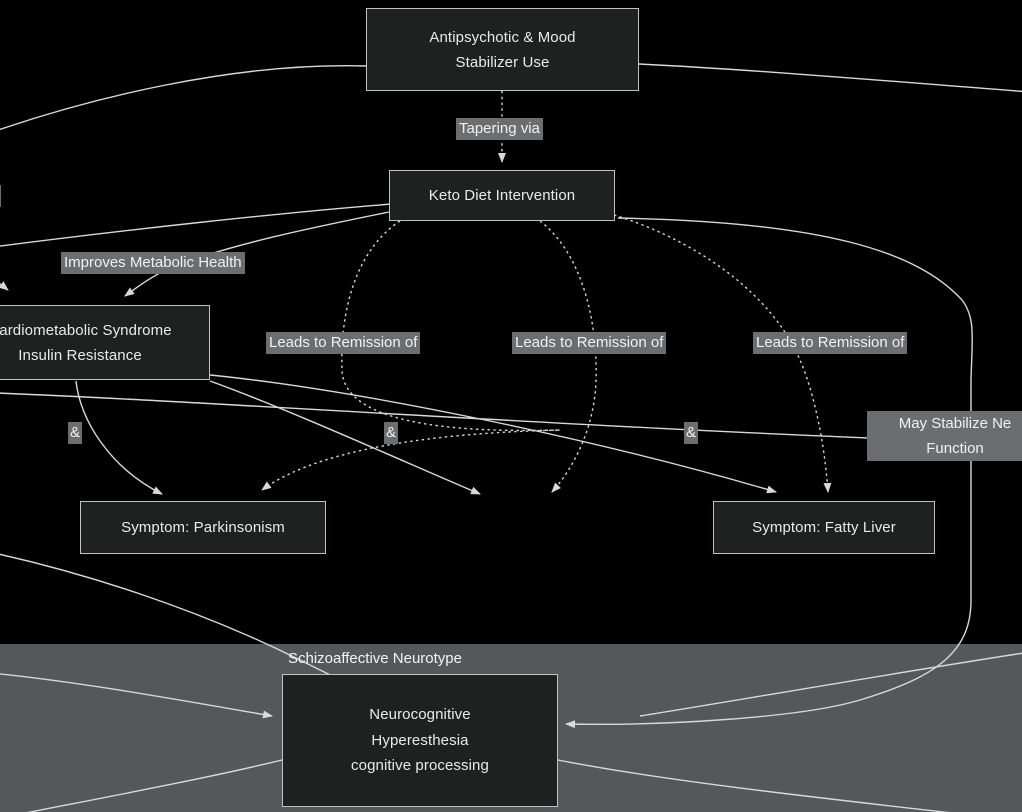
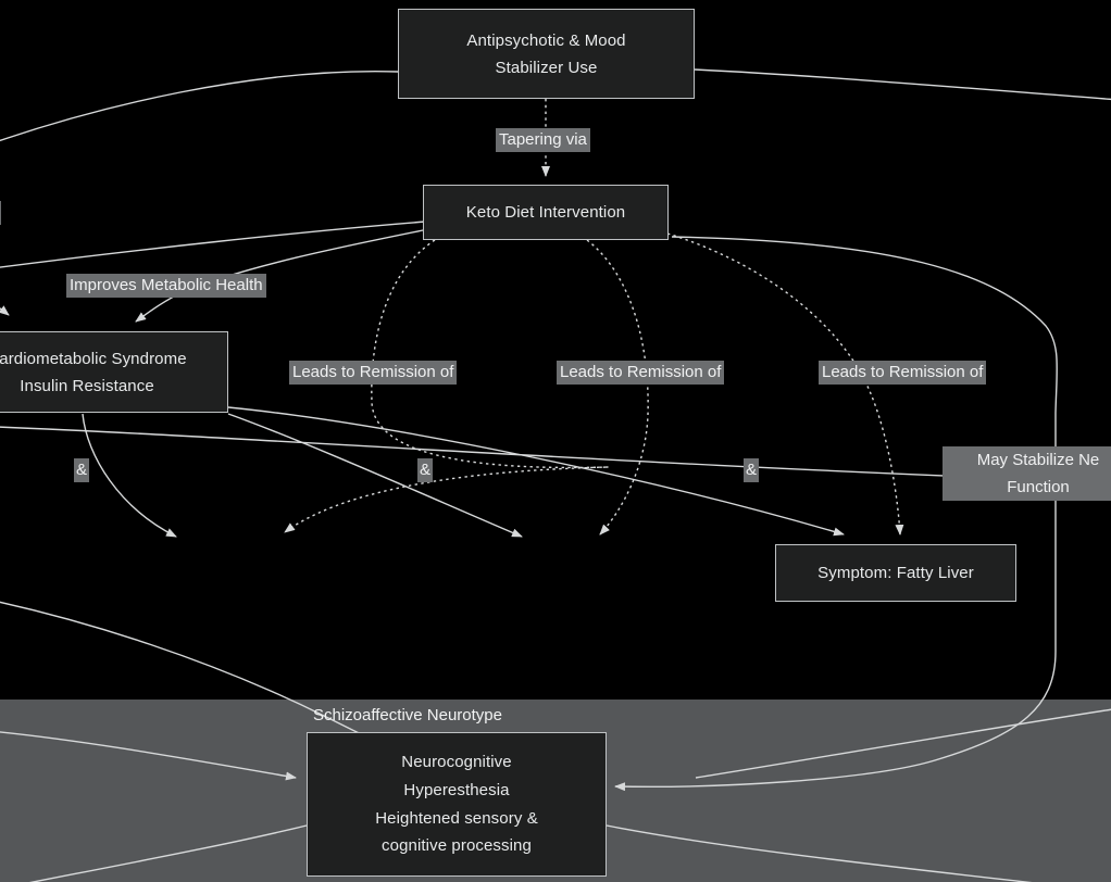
  Antipsychotic & Mood
  Stabilizer Use
  Keto Diet Intervention
  ardiometabolic Syndrome
  Insulin Resistance
- Symptom: Parkinsonism
  Symptom: Fatty Liver
  Schizoaffective Neurotype
  Neurocognitive
  Hyperesthesia
+ Heightened sensory &
  cognitive processing
  Tapering via
  Improves Metabolic Health
  Leads to Remission of
  Leads to Remission of
  Leads to Remission of
  &
  &
  &
  May Stabilize Ne
  Function
